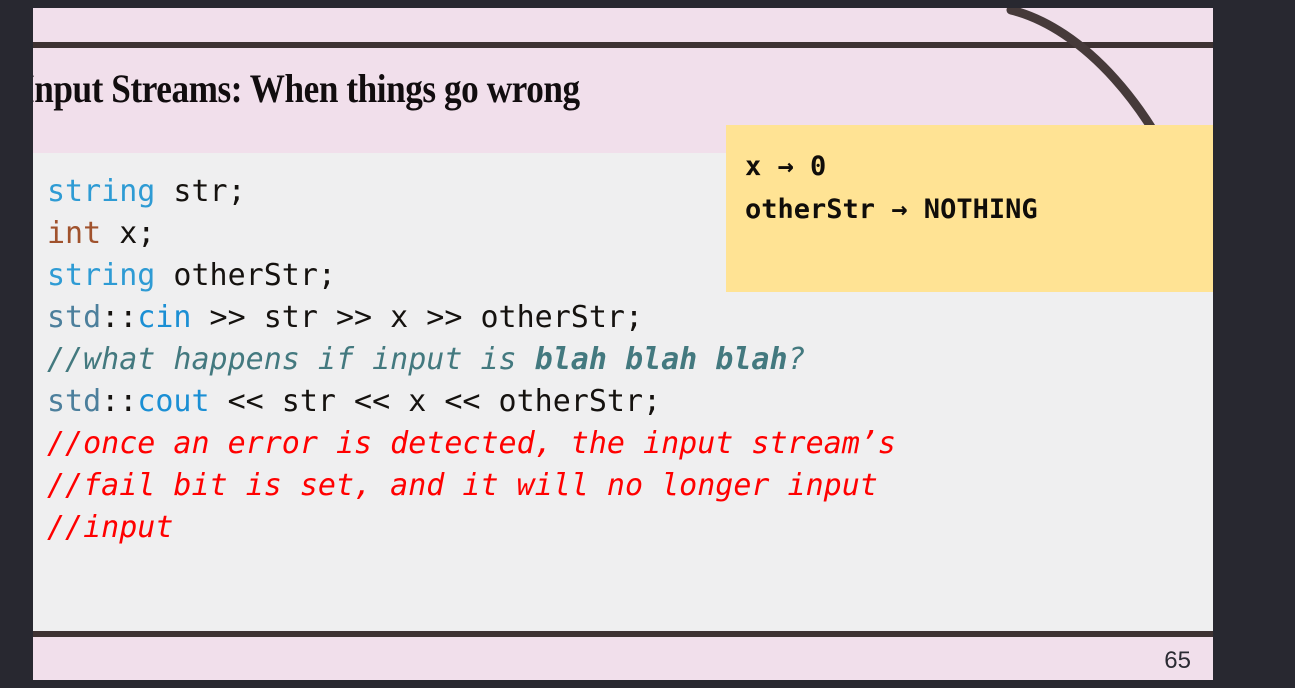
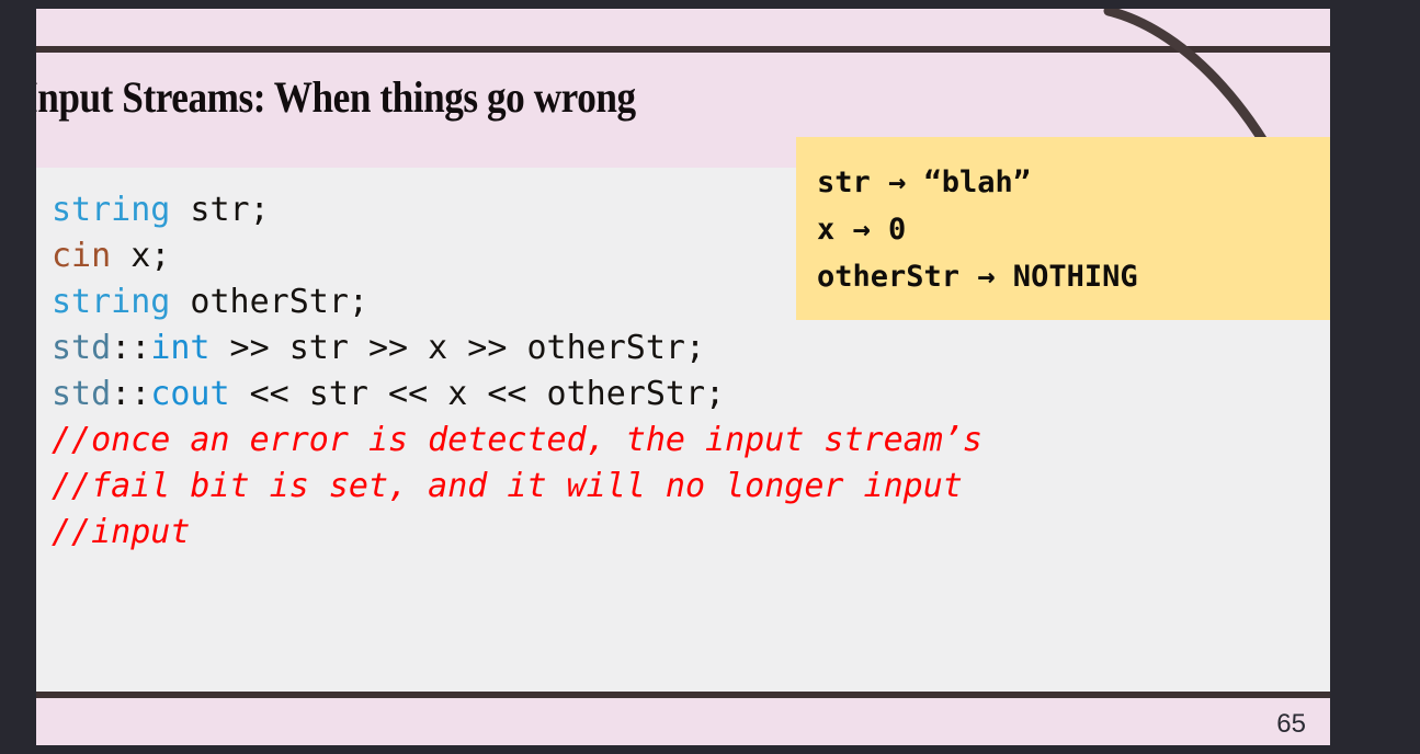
  nput Streams: When things go wrong
  string str;
- int x;
+ cin x;
  string otherStr;
- std::cin >> str >> x >> otherStr;
+ std::int >> str >> x >> otherStr;
- //what happens if input is blah blah blah?
  std::cout << str << x << otherStr;
  //once an error is detected, the input stream’s
  //fail bit is set, and it will no longer input
  //input
+ str → “blah”
  x → 0
  otherStr → NOTHING
  65
